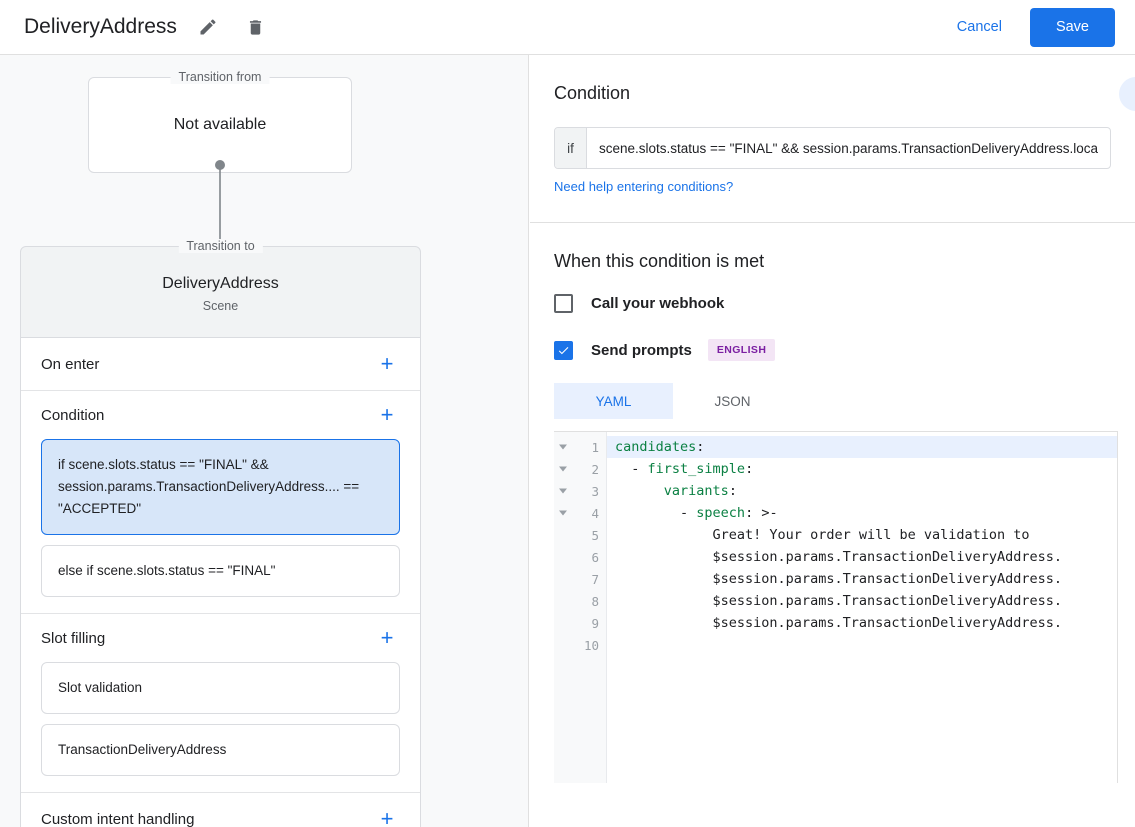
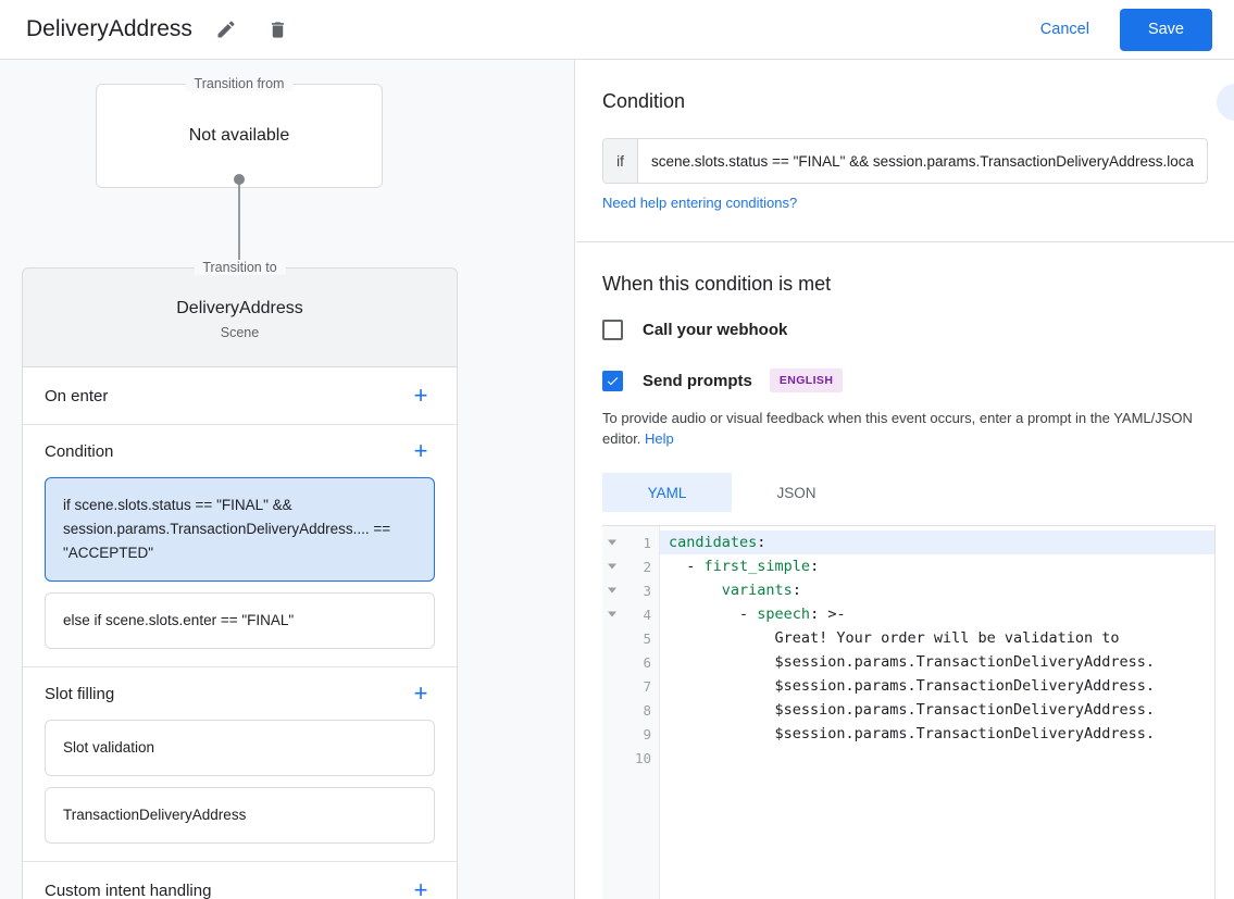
  DeliveryAddress
  Cancel
  Save
  Transition from
  Not available
  Transition to
  DeliveryAddress
  Scene
  On enter
  +
  Condition
  +
  if scene.slots.status == "FINAL" && session.params.TransactionDeliveryAddress.... == "ACCEPTED"
- else if scene.slots.status == "FINAL"
+ else if scene.slots.enter == "FINAL"
  Slot filling
  +
  Slot validation
  TransactionDeliveryAddress
  Custom intent handling
  +
  Condition
  if
  scene.slots.status == "FINAL" && session.params.TransactionDeliveryAddress.loca
  Need help entering conditions?
  When this condition is met
  Call your webhook
  Send prompts
  ENGLISH
+ To provide audio or visual feedback when this event occurs, enter a prompt in the YAML/JSON editor. Help
  YAML
  JSON
  1
  2
  3
  4
  5
  6
  7
  8
  9
  10
  candidates:
  - first_simple:
  variants:
  - speech: >-
  Great! Your order will be validation to
  $session.params.TransactionDeliveryAddress.
  $session.params.TransactionDeliveryAddress.
  $session.params.TransactionDeliveryAddress.
  $session.params.TransactionDeliveryAddress.
